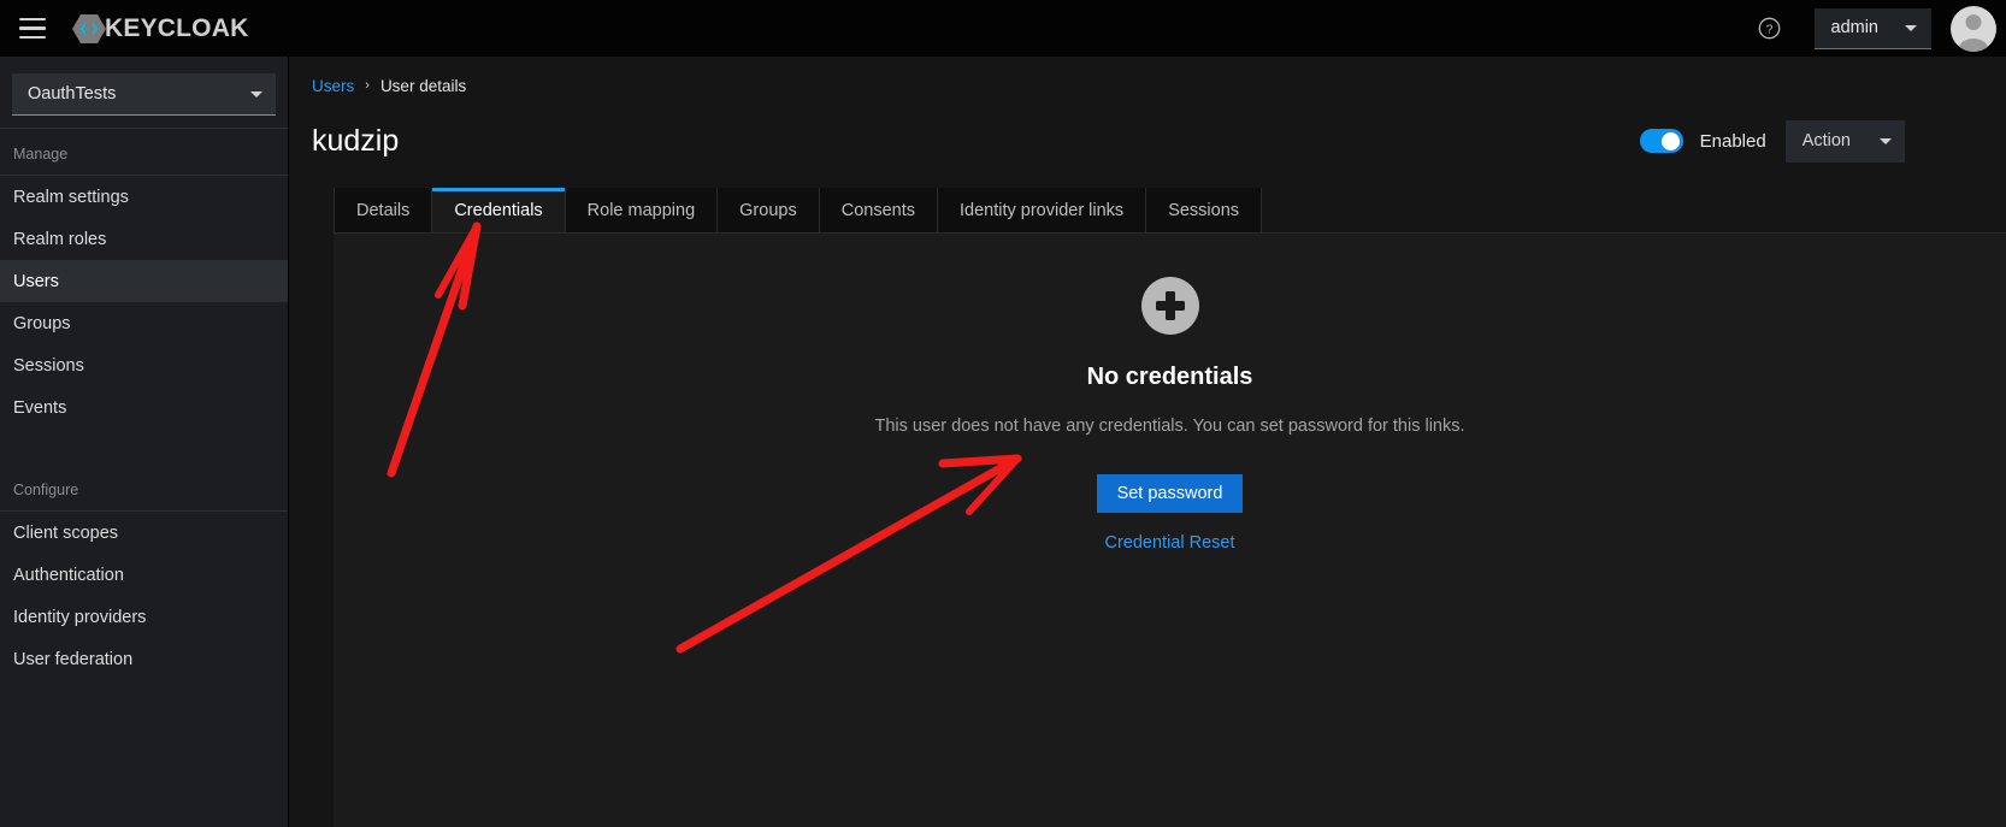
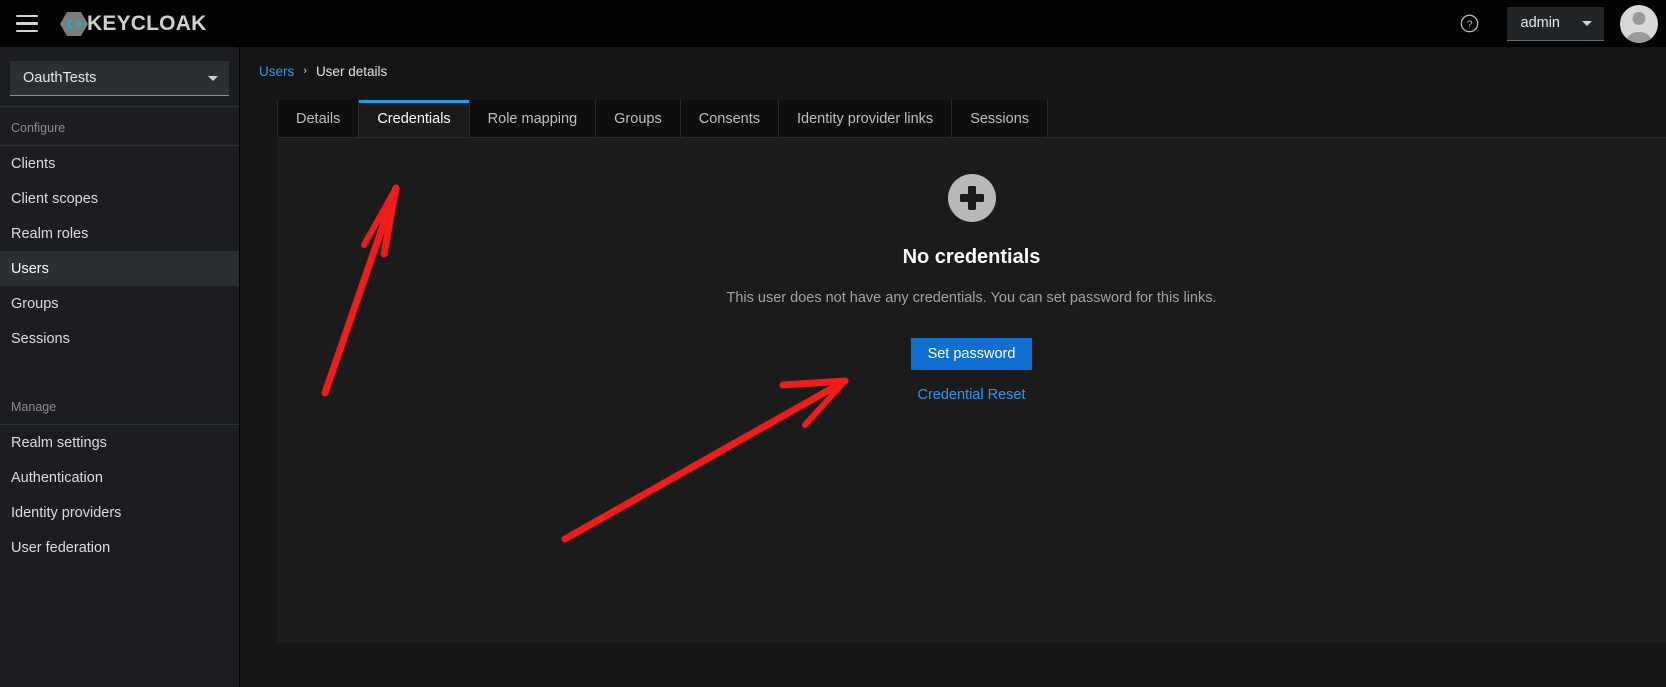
  KEYCLOAK
  ?
  admin
  OauthTests
- Manage
+ Configure
+ Clients
- Realm settings
+ Client scopes
  Realm roles
  Users
  Groups
  Sessions
- Events
- Configure
+ Manage
- Client scopes
+ Realm settings
  Authentication
  Identity providers
  User federation
  Users
  ›
  User details
- kudzip
- Enabled
- Action
  Details
  Credentials
  Role mapping
  Groups
  Consents
  Identity provider links
  Sessions
  No credentials
  This user does not have any credentials. You can set password for this links.
  Set password
  Credential Reset
